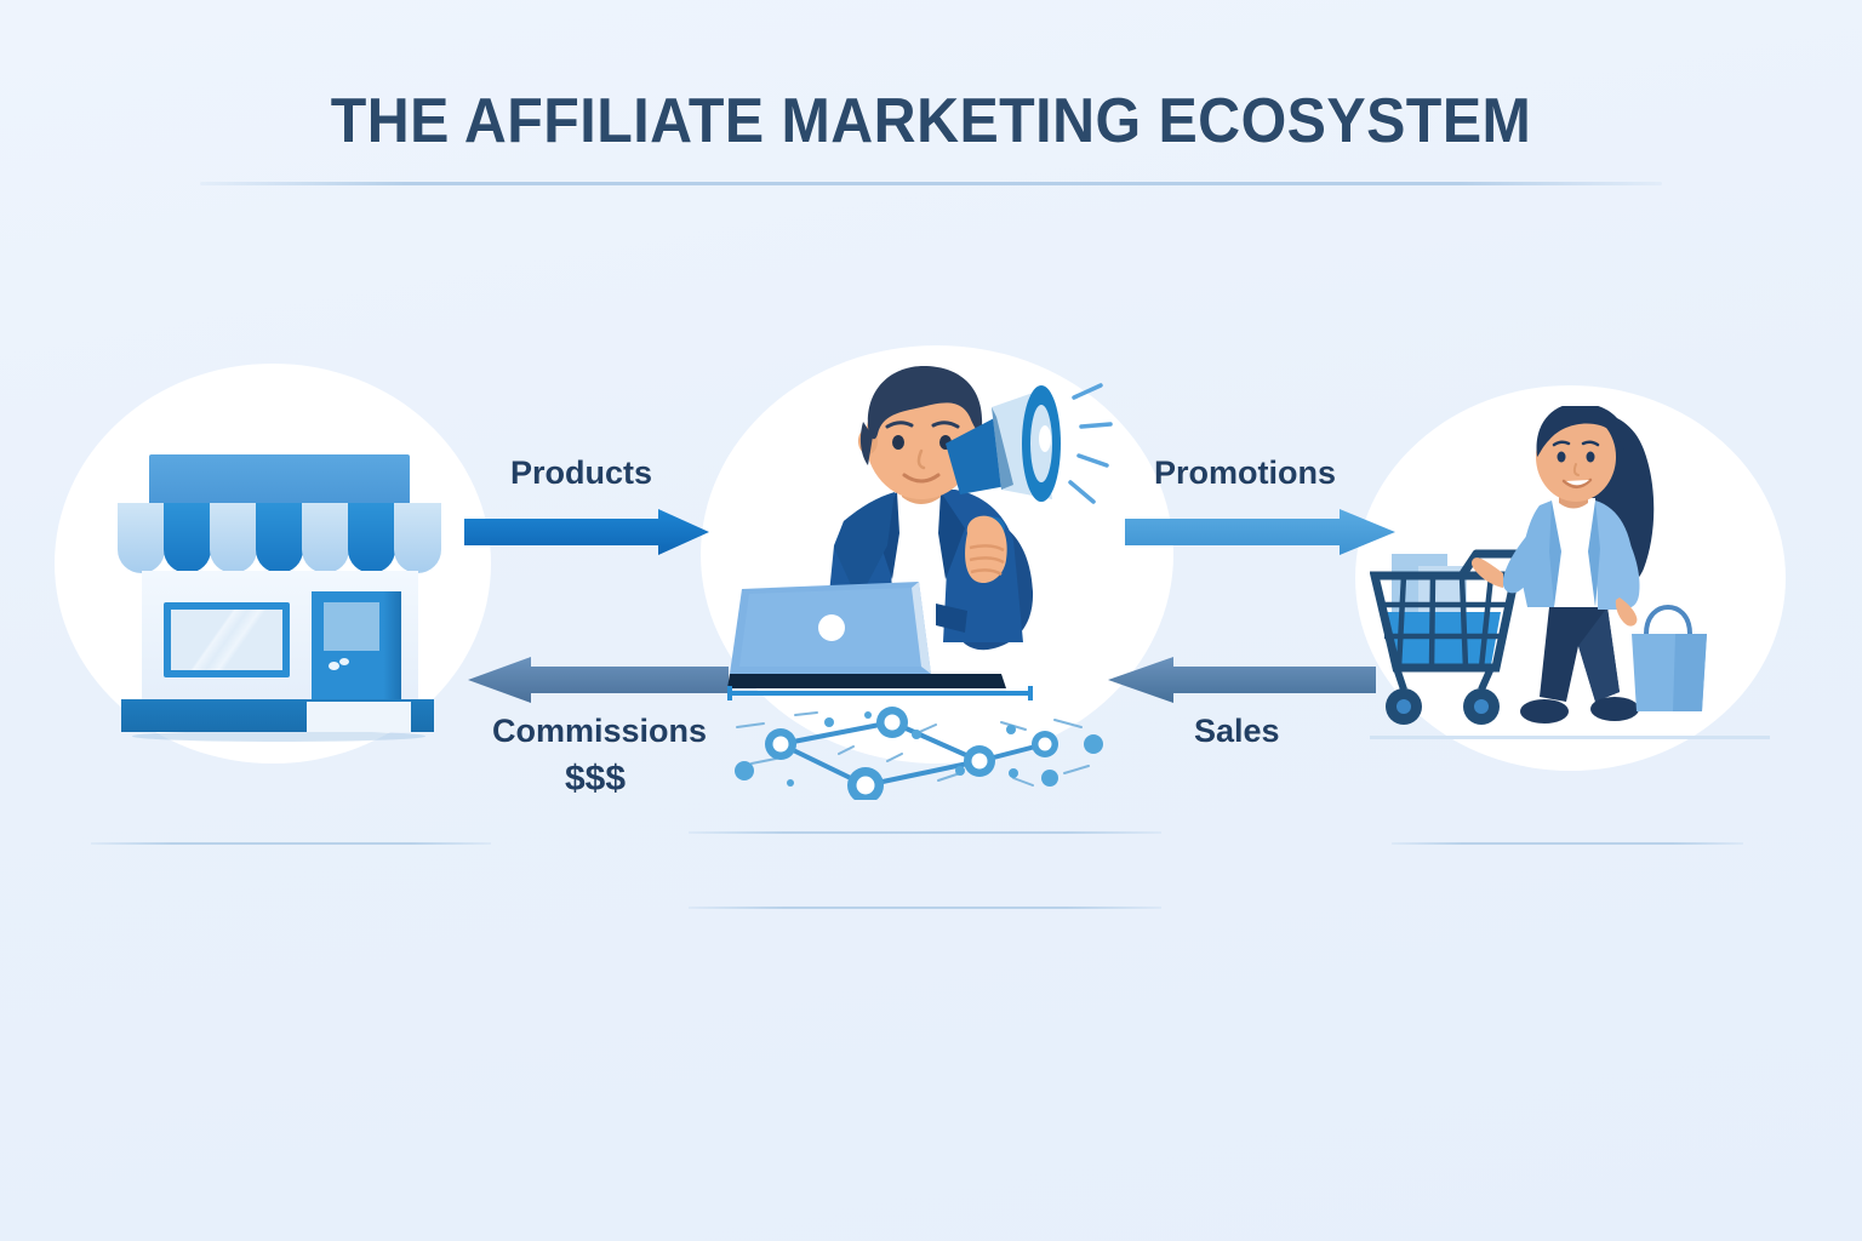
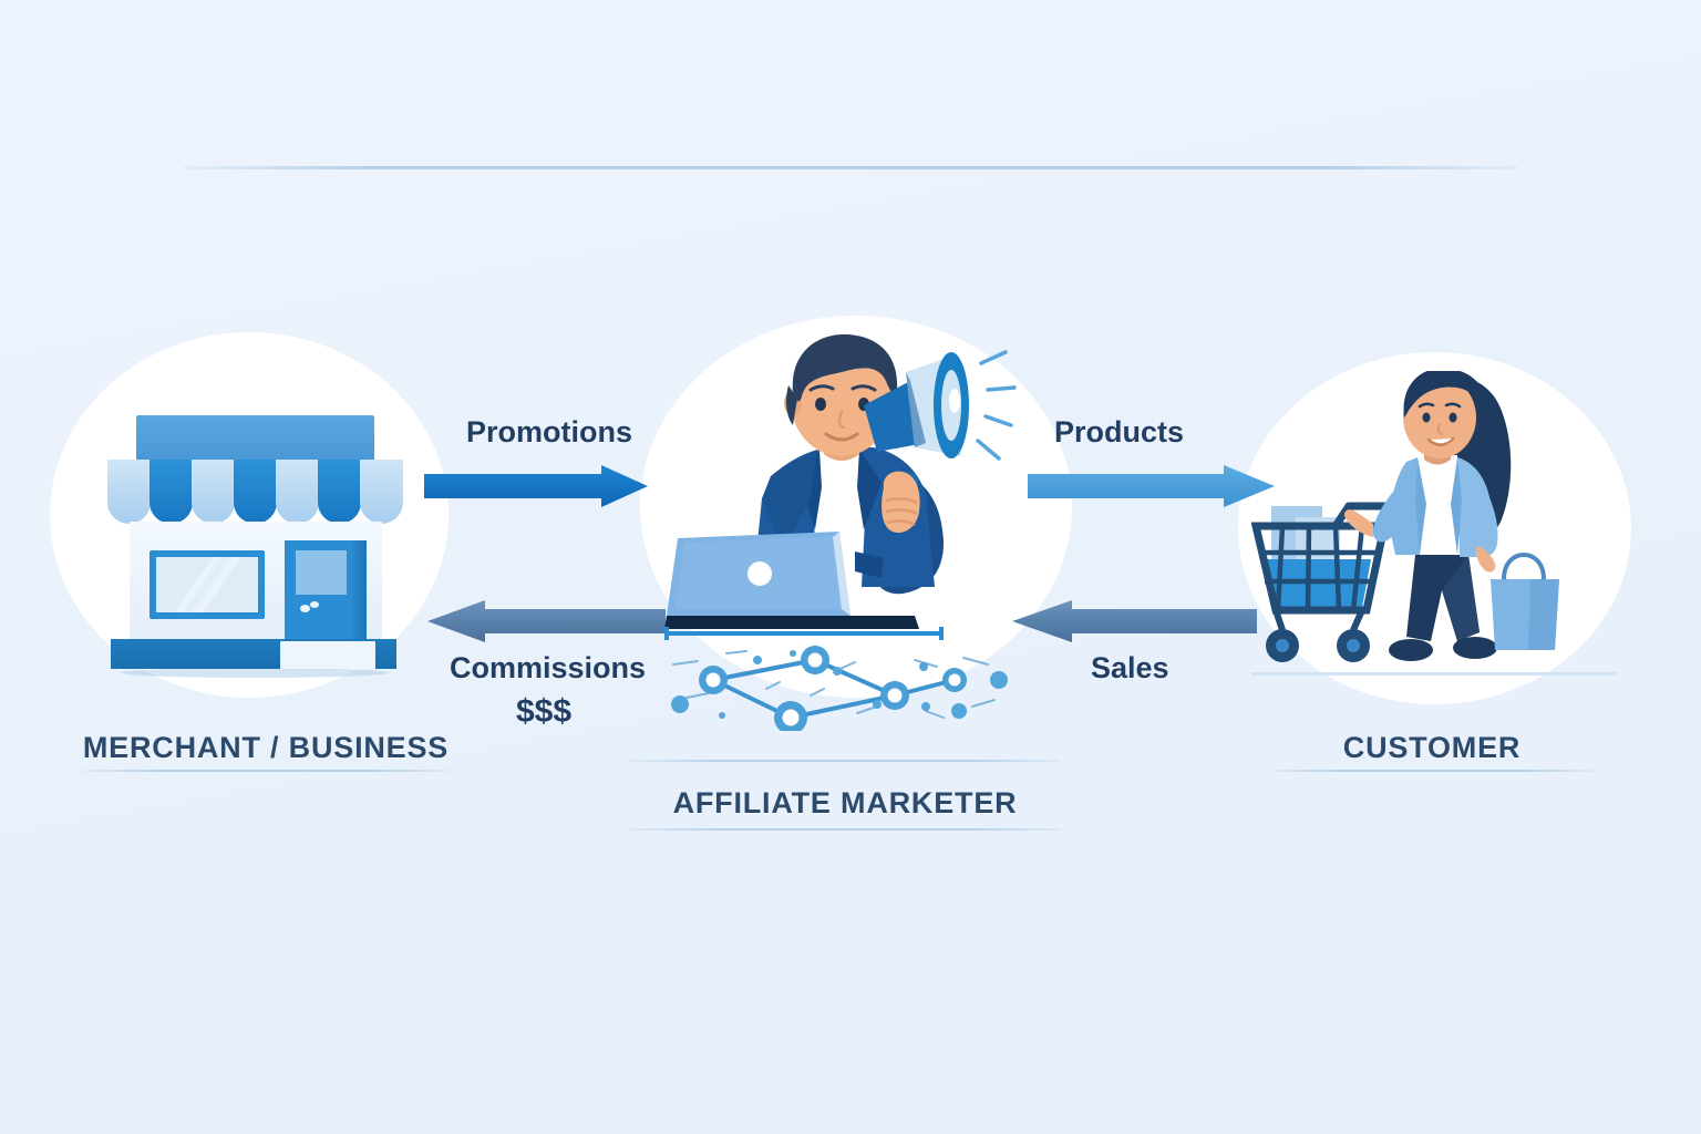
- THE AFFILIATE MARKETING ECOSYSTEM
- Products
+ Promotions
  Commissions
  $$$
- Promotions
+ Products
  Sales
+ MERCHANT / BUSINESS
+ AFFILIATE MARKETER
+ CUSTOMER
